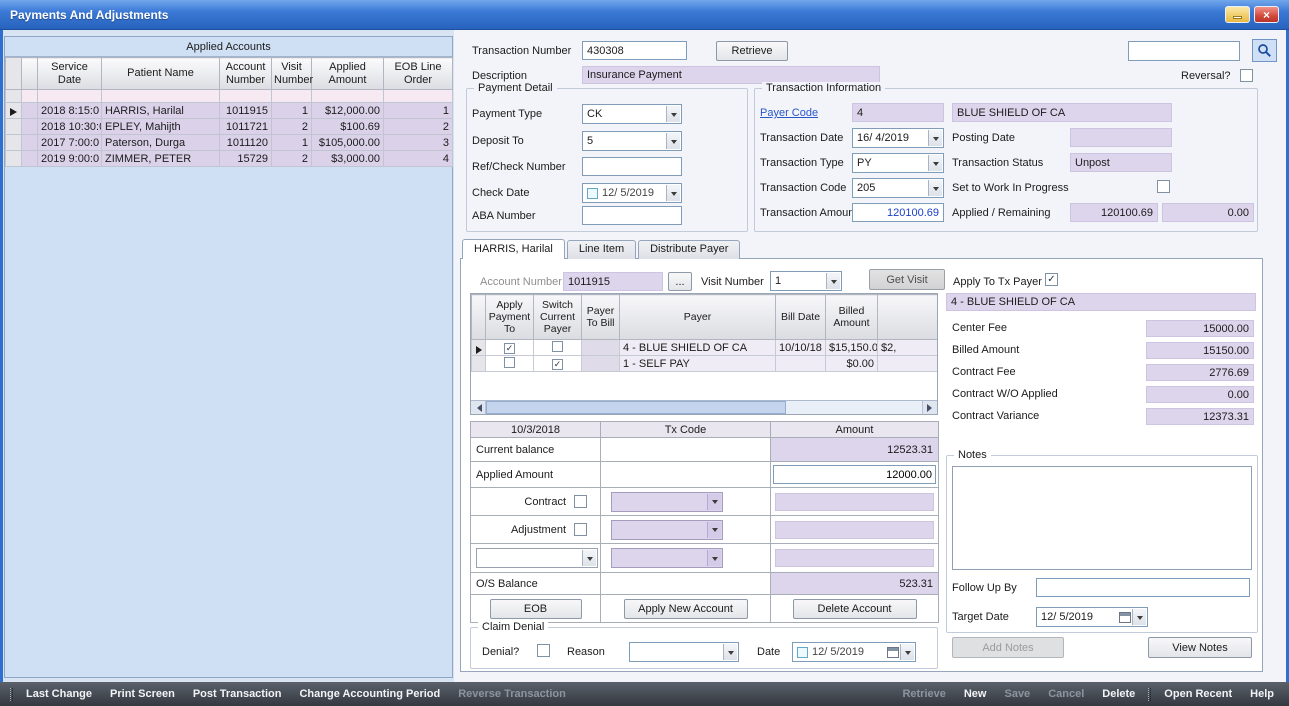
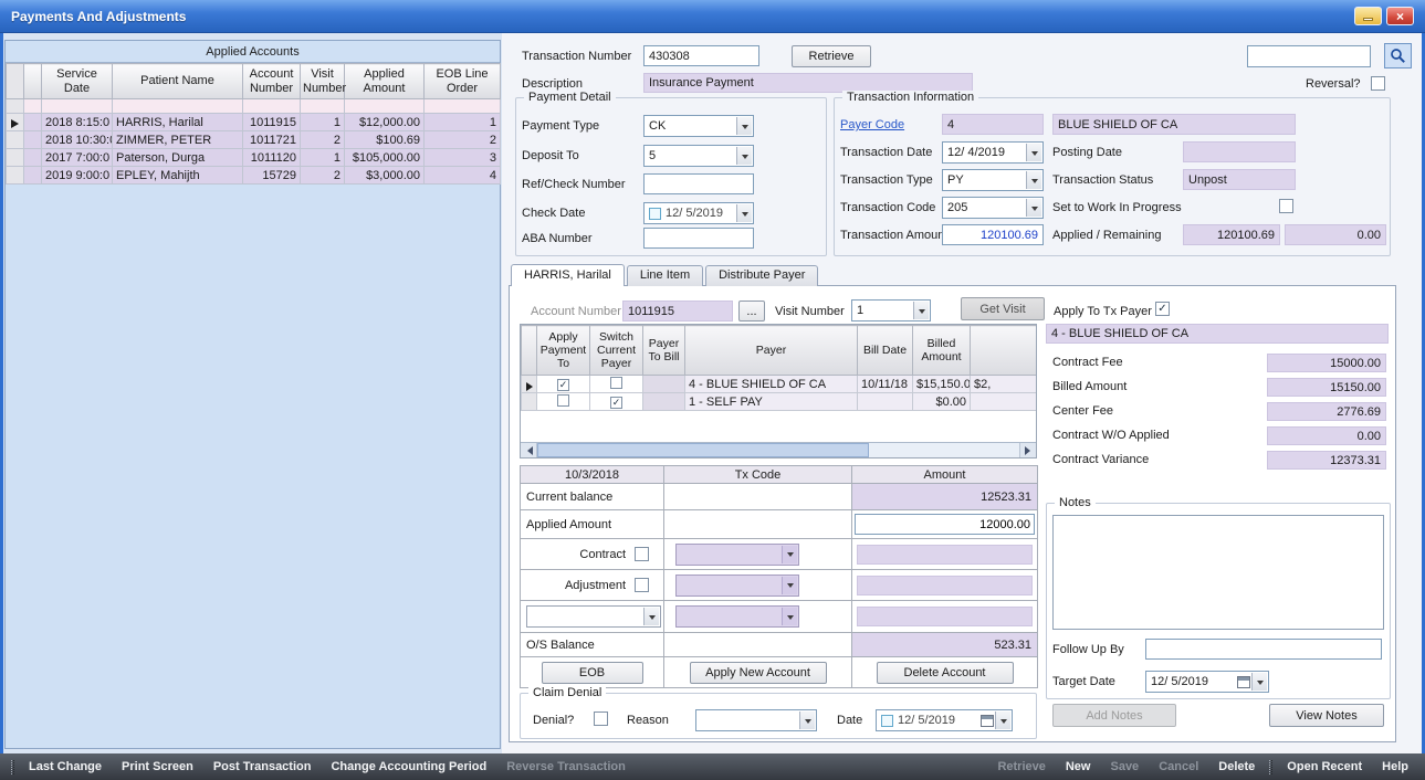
  Payments And Adjustments
  ×
  Applied Accounts
  		Service Date	Patient Name	Account Number	Visit Number	Applied Amount	EOB Line Order
  		2018 8:15:0	HARRIS, Harilal	1011915	1	$12,000.00	1
- 		2018 10:30:	EPLEY, Mahijth	1011721	2	$100.69	2
+ 		2018 10:30:	ZIMMER, PETER	1011721	2	$100.69	2
  		2017 7:00:0	Paterson, Durga	1011120	1	$105,000.00	3
- 		2019 9:00:0	ZIMMER, PETER	15729	2	$3,000.00	4
+ 		2019 9:00:0	EPLEY, Mahijth	15729	2	$3,000.00	4
  Transaction Number
  430308
  Retrieve
  Description
  Insurance Payment
  Reversal?
  Payment Detail
  Payment Type
  CK
  Deposit To
  5
  Ref/Check Number
  Check Date
  12/ 5/2019
  ABA Number
  Transaction Information
  Payer Code
  4
  BLUE SHIELD OF CA
  Transaction Date
- 16/ 4/2019
+ 12/ 4/2019
  Posting Date
  Transaction Type
  PY
  Transaction Status
  Unpost
  Transaction Code
  205
  Set to Work In Progress
  Transaction Amou
  120100.69
  Applied / Remaining
  120100.69
  0.00
  HARRIS, Harilal
  Line Item
  Distribute Payer
  Account Number
  1011915
  ...
  Visit Number
  1
  Get Visit
  Apply To Tx Payer
  ✓
  	Apply Payment To	Switch Current Payer	Payer To Bill	Payer	Bill Date	Billed Amount
- 	✓			4 - BLUE SHIELD OF CA	10/10/18	$15,150.0	$2,
+ 	✓			4 - BLUE SHIELD OF CA	10/11/18	$15,150.0	$2,
  		✓		1 - SELF PAY		$0.00
  4 - BLUE SHIELD OF CA
- Center Fee
+ Contract Fee
  15000.00
  Billed Amount
  15150.00
- Contract Fee
+ Center Fee
  2776.69
  Contract W/O Applied
  0.00
  Contract Variance
  12373.31
  10/3/2018	Tx Code	Amount
  Current balance		12523.31
  Applied Amount		12000.00
  Contract
  Adjustment
  O/S Balance		523.31
  EOB	Apply New Account	Delete Account
  Claim Denial
  Denial?
  Reason
  Date
  12/ 5/2019
  Notes
  Follow Up By
  Target Date
  12/ 5/2019
  Add Notes
  View Notes
  Last Change
  Print Screen
  Post Transaction
  Change Accounting Period
  Reverse Transaction
  Retrieve
  New
  Save
  Cancel
  Delete
  Open Recent
  Help
